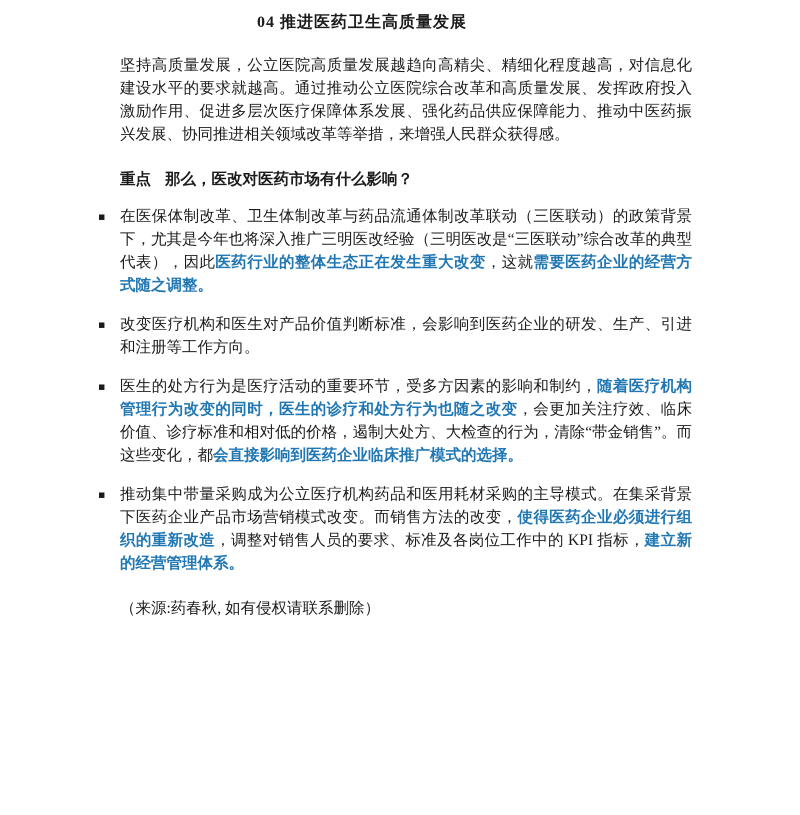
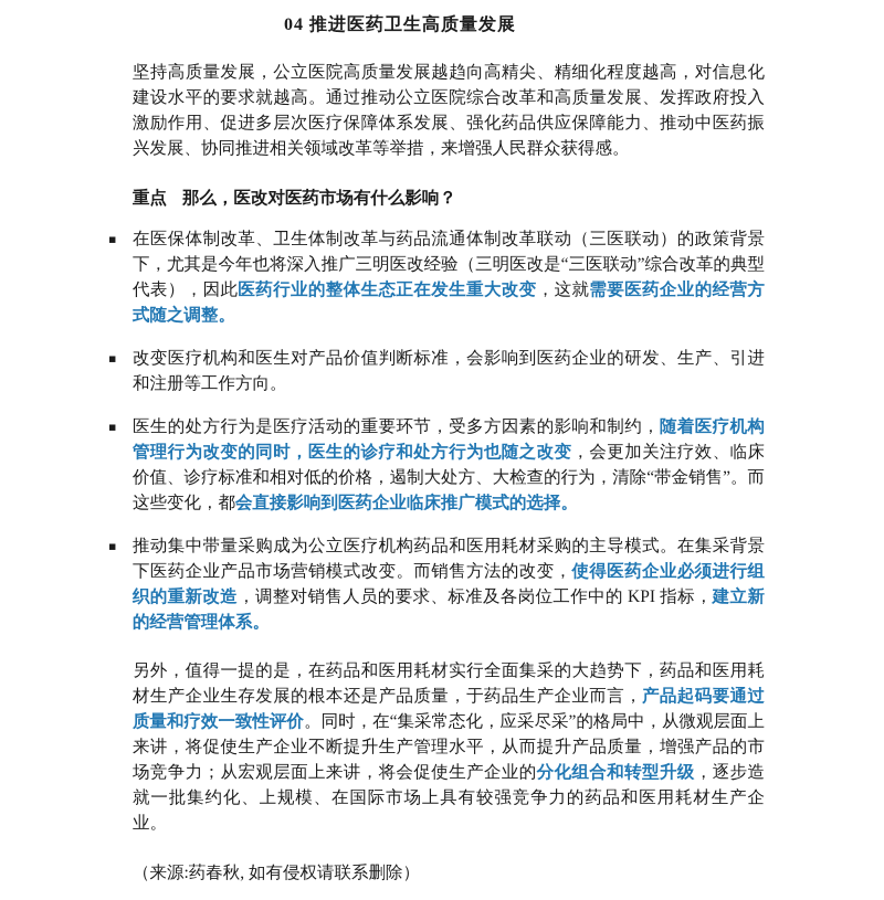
  04 推进医药卫生高质量发展
  坚持高质量发展，公立医院高质量发展越趋向高精尖、精细化程度越高，对信息化建设水平的要求就越高。通过推动公立医院综合改革和高质量发展、发挥政府投入激励作用、促进多层次医疗保障体系发展、强化药品供应保障能力、推动中医药振兴发展、协同推进相关领域改革等举措，来增强人民群众获得感。
  重点 那么，医改对医药市场有什么影响？
  ▪
  在医保体制改革、卫生体制改革与药品流通体制改革联动（三医联动）的政策背景下，尤其是今年也将深入推广三明医改经验（三明医改是“三医联动”综合改革的典型代表），因此医药行业的整体生态正在发生重大改变，这就需要医药企业的经营方式随之调整。
  ▪
  改变医疗机构和医生对产品价值判断标准，会影响到医药企业的研发、生产、引进和注册等工作方向。
  ▪
  医生的处方行为是医疗活动的重要环节，受多方因素的影响和制约，随着医疗机构管理行为改变的同时，医生的诊疗和处方行为也随之改变，会更加关注疗效、临床价值、诊疗标准和相对低的价格，遏制大处方、大检查的行为，清除“带金销售”。而这些变化，都会直接影响到医药企业临床推广模式的选择。
  ▪
  推动集中带量采购成为公立医疗机构药品和医用耗材采购的主导模式。在集采背景下医药企业产品市场营销模式改变。而销售方法的改变，使得医药企业必须进行组织的重新改造，调整对销售人员的要求、标准及各岗位工作中的 KPI 指标，建立新的经营管理体系。
+ 另外，值得一提的是，在药品和医用耗材实行全面集采的大趋势下，药品和医用耗材生产企业生存发展的根本还是产品质量，于药品生产企业而言，产品起码要通过质量和疗效一致性评价。同时，在“集采常态化，应采尽采”的格局中，从微观层面上来讲，将促使生产企业不断提升生产管理水平，从而提升产品质量，增强产品的市场竞争力；从宏观层面上来讲，将会促使生产企业的分化组合和转型升级，逐步造就一批集约化、上规模、在国际市场上具有较强竞争力的药品和医用耗材生产企业。
  （来源:药春秋, 如有侵权请联系删除）
